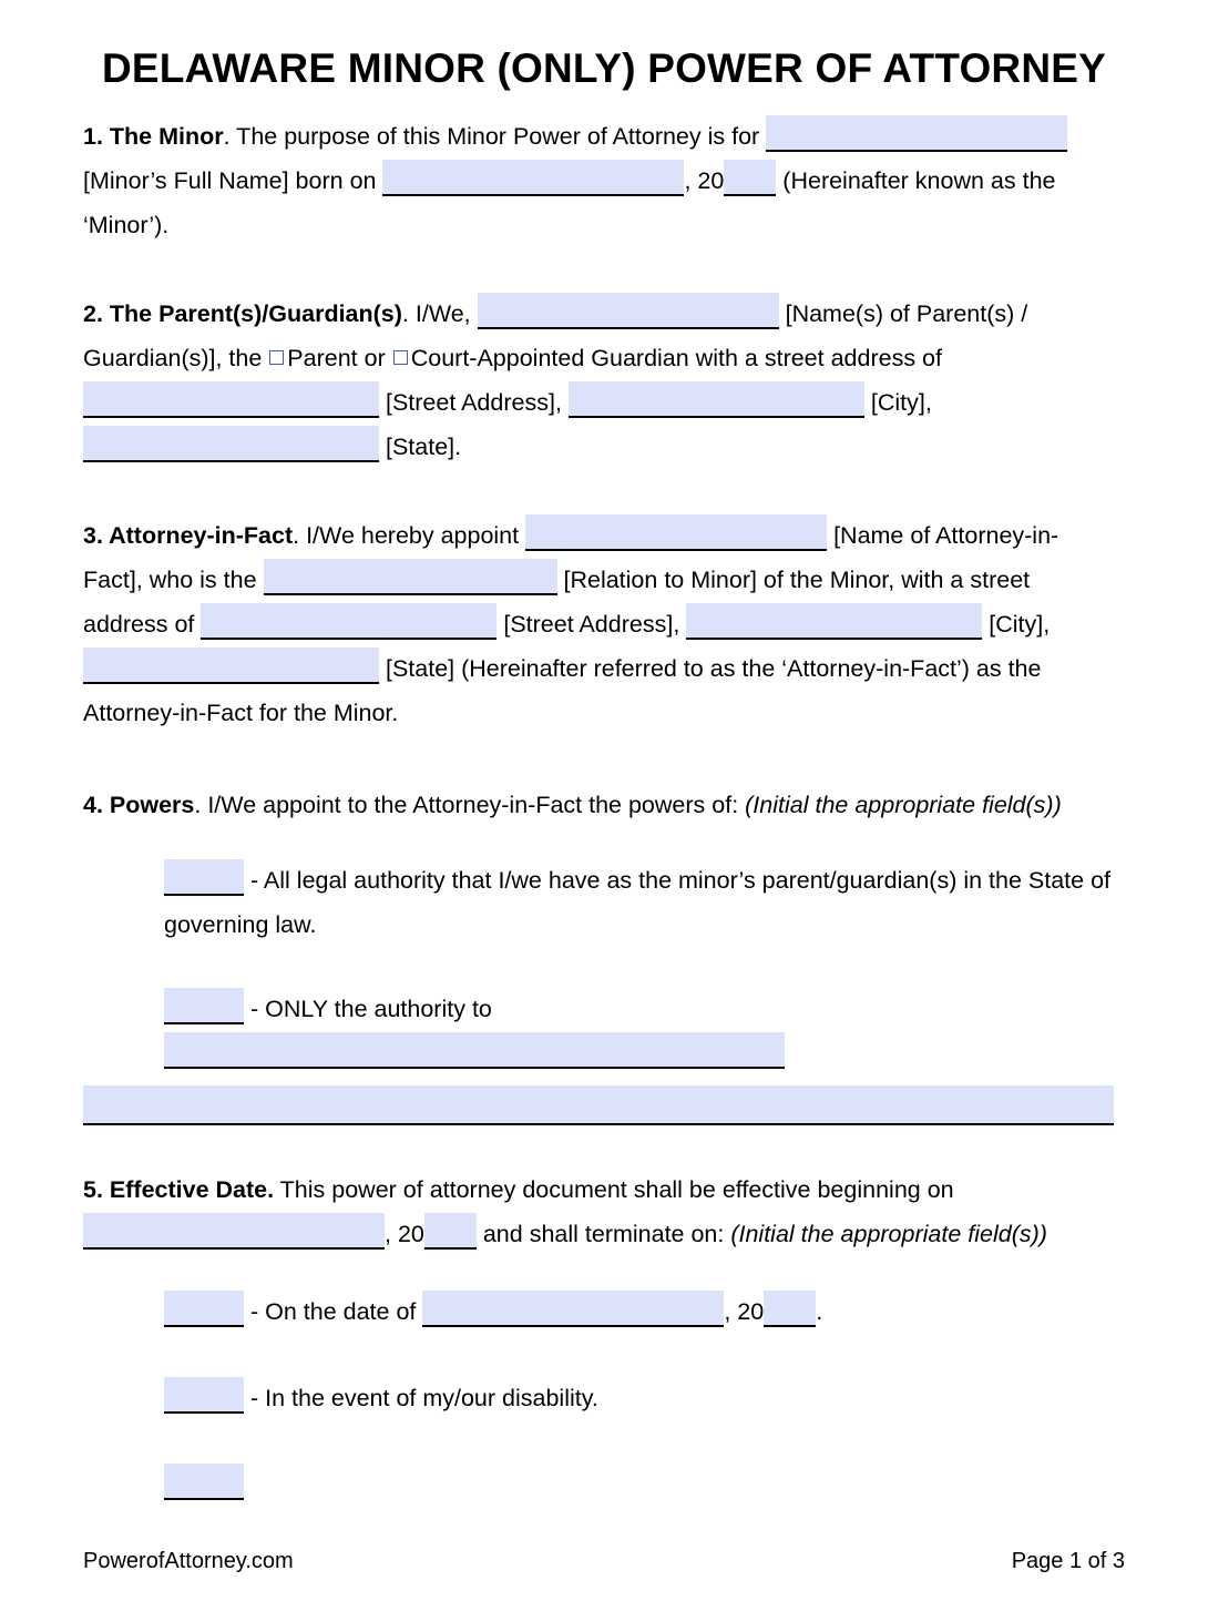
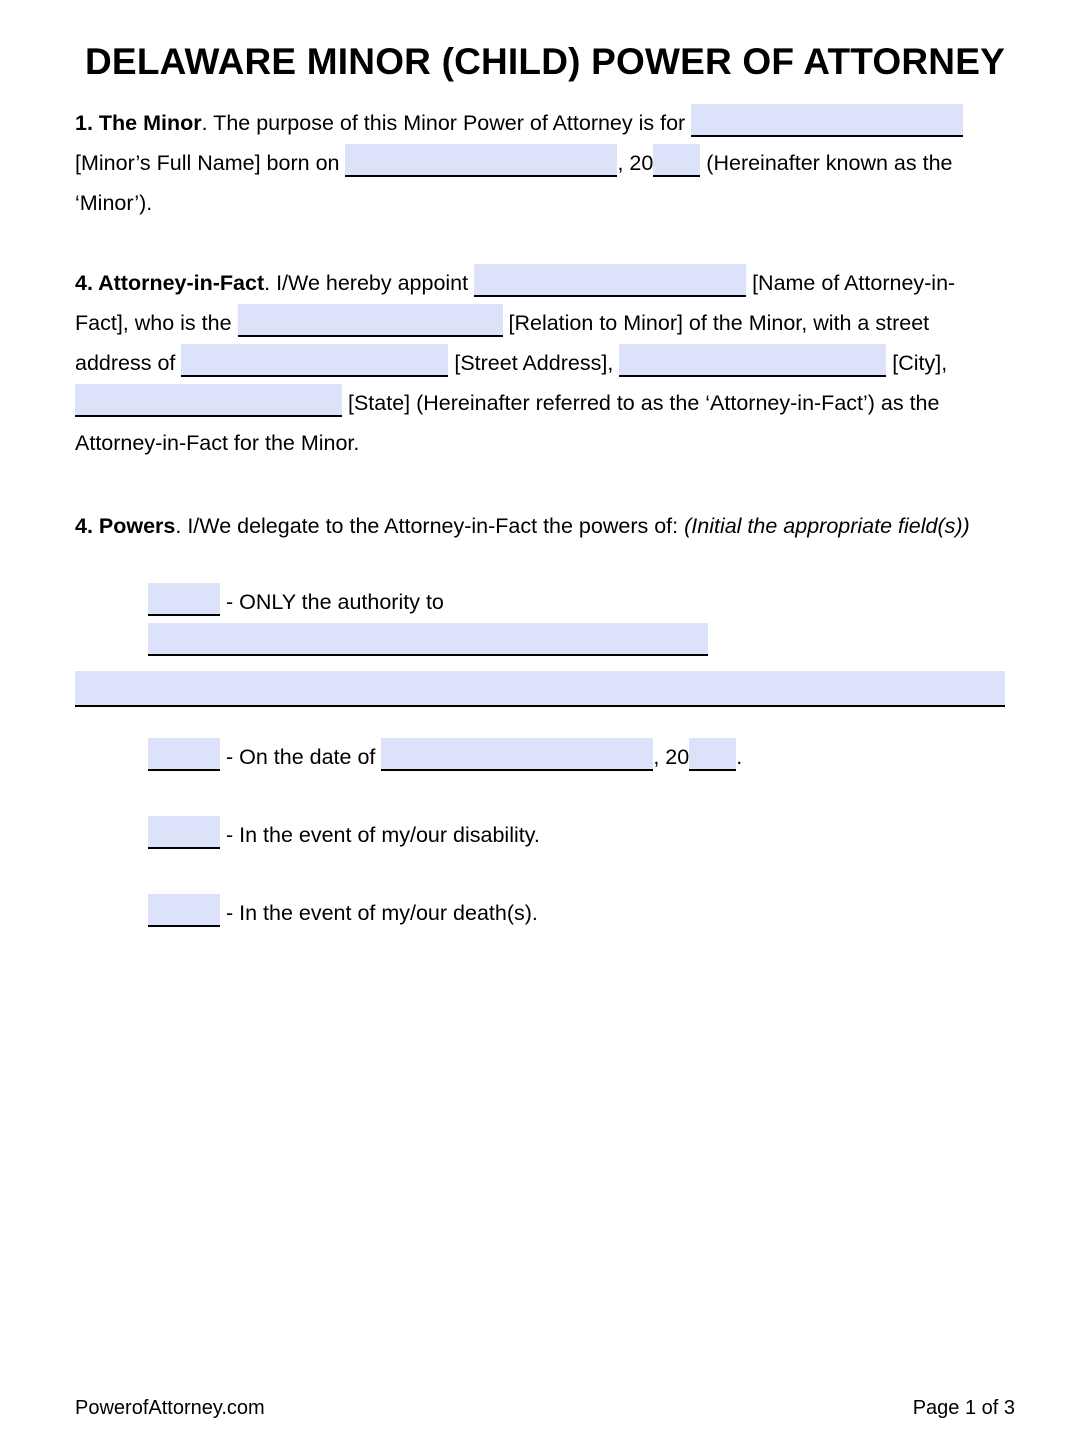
- DELAWARE MINOR (ONLY) POWER OF ATTORNEY
+ DELAWARE MINOR (CHILD) POWER OF ATTORNEY
  1. The Minor. The purpose of this Minor Power of Attorney is for [Minor’s Full Name] born on , 20 (Hereinafter known as the ‘Minor’).
- 2. The Parent(s)/Guardian(s). I/We, [Name(s) of Parent(s) / Guardian(s)], the Parent or Court-Appointed Guardian with a street address of [Street Address], [City], [State].
- 3. Attorney-in-Fact. I/We hereby appoint [Name of Attorney-in-Fact], who is the [Relation to Minor] of the Minor, with a street address of [Street Address], [City], [State] (Hereinafter referred to as the ‘Attorney-in-Fact’) as the Attorney-in-Fact for the Minor.
+ 4. Attorney-in-Fact. I/We hereby appoint [Name of Attorney-in-Fact], who is the [Relation to Minor] of the Minor, with a street address of [Street Address], [City], [State] (Hereinafter referred to as the ‘Attorney-in-Fact’) as the Attorney-in-Fact for the Minor.
- 4. Powers. I/We appoint to the Attorney-in-Fact the powers of: (Initial the appropriate field(s))
+ 4. Powers. I/We delegate to the Attorney-in-Fact the powers of: (Initial the appropriate field(s))
- - All legal authority that I/we have as the minor’s parent/guardian(s) in the State of governing law.
  - ONLY the authority to
- 5. Effective Date. This power of attorney document shall be effective beginning on , 20 and shall terminate on: (Initial the appropriate field(s))
  - On the date of , 20 .
  - In the event of my/our disability.
+ - In the event of my/our death(s).
  PowerofAttorney.com
  Page 1 of 3
